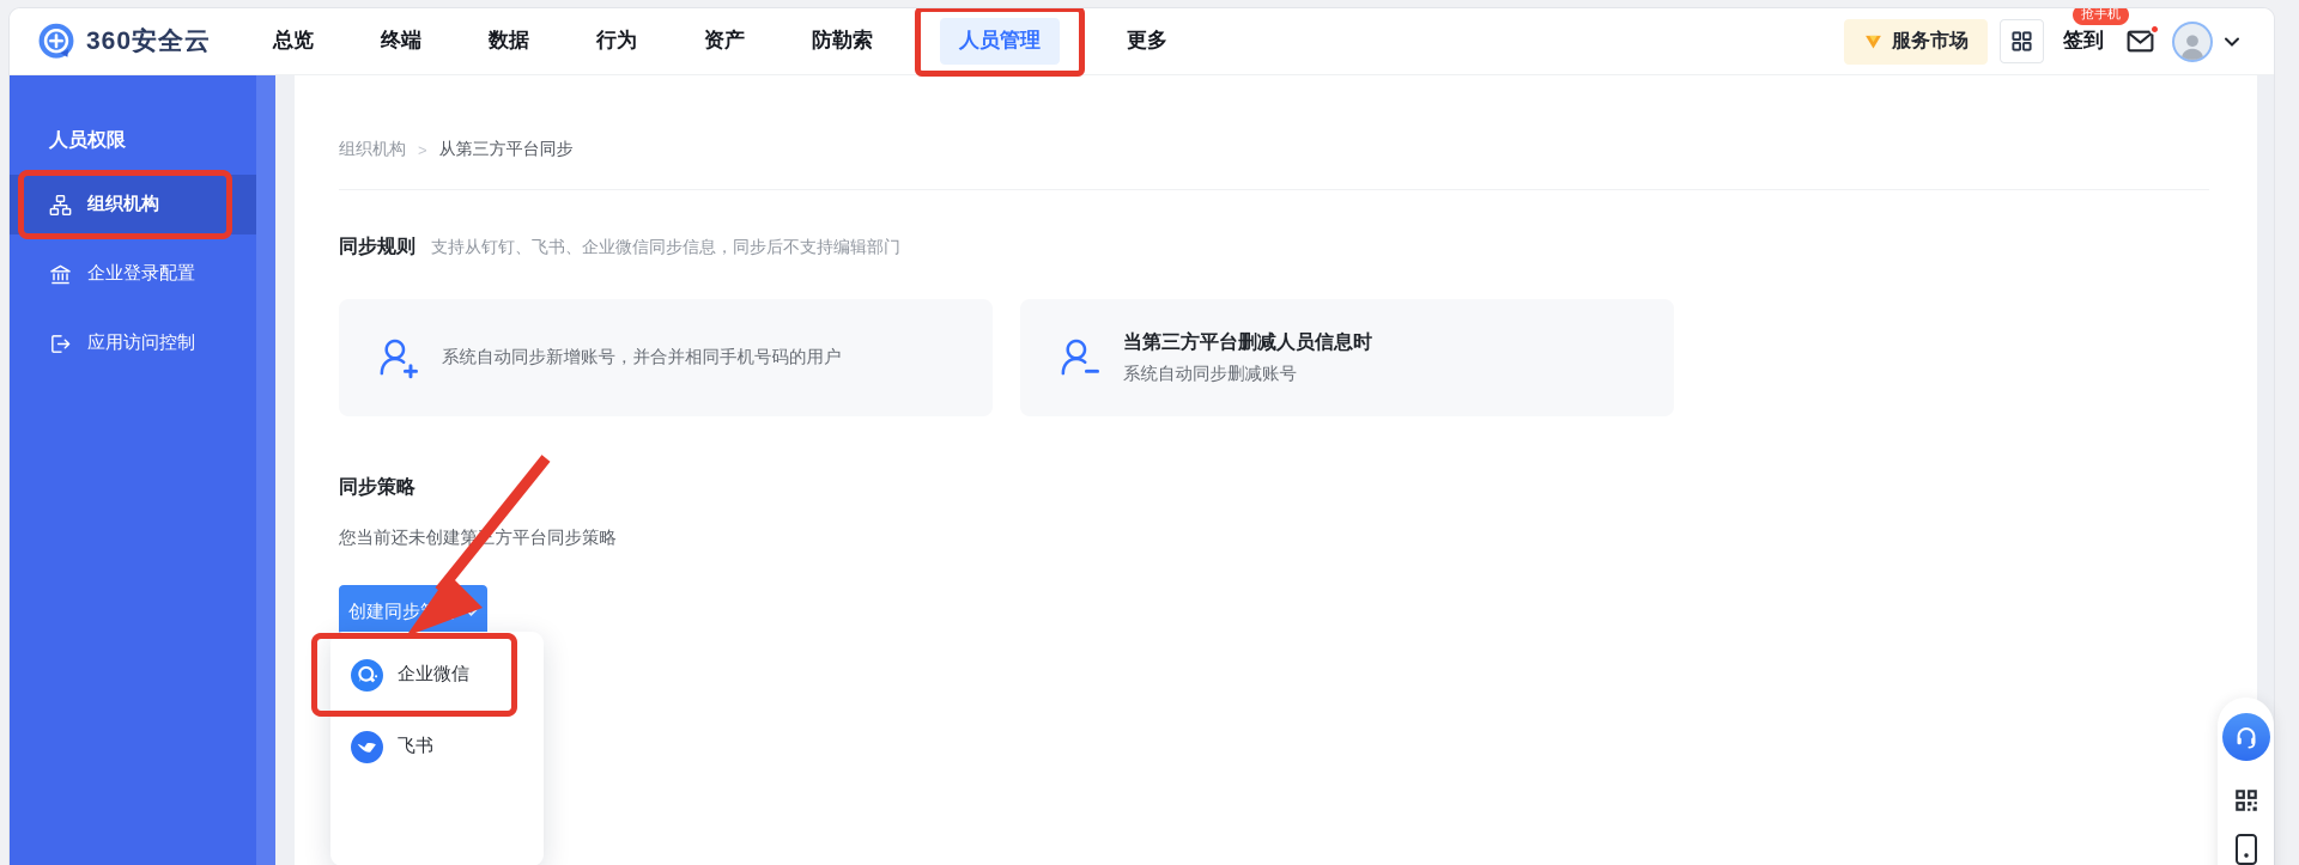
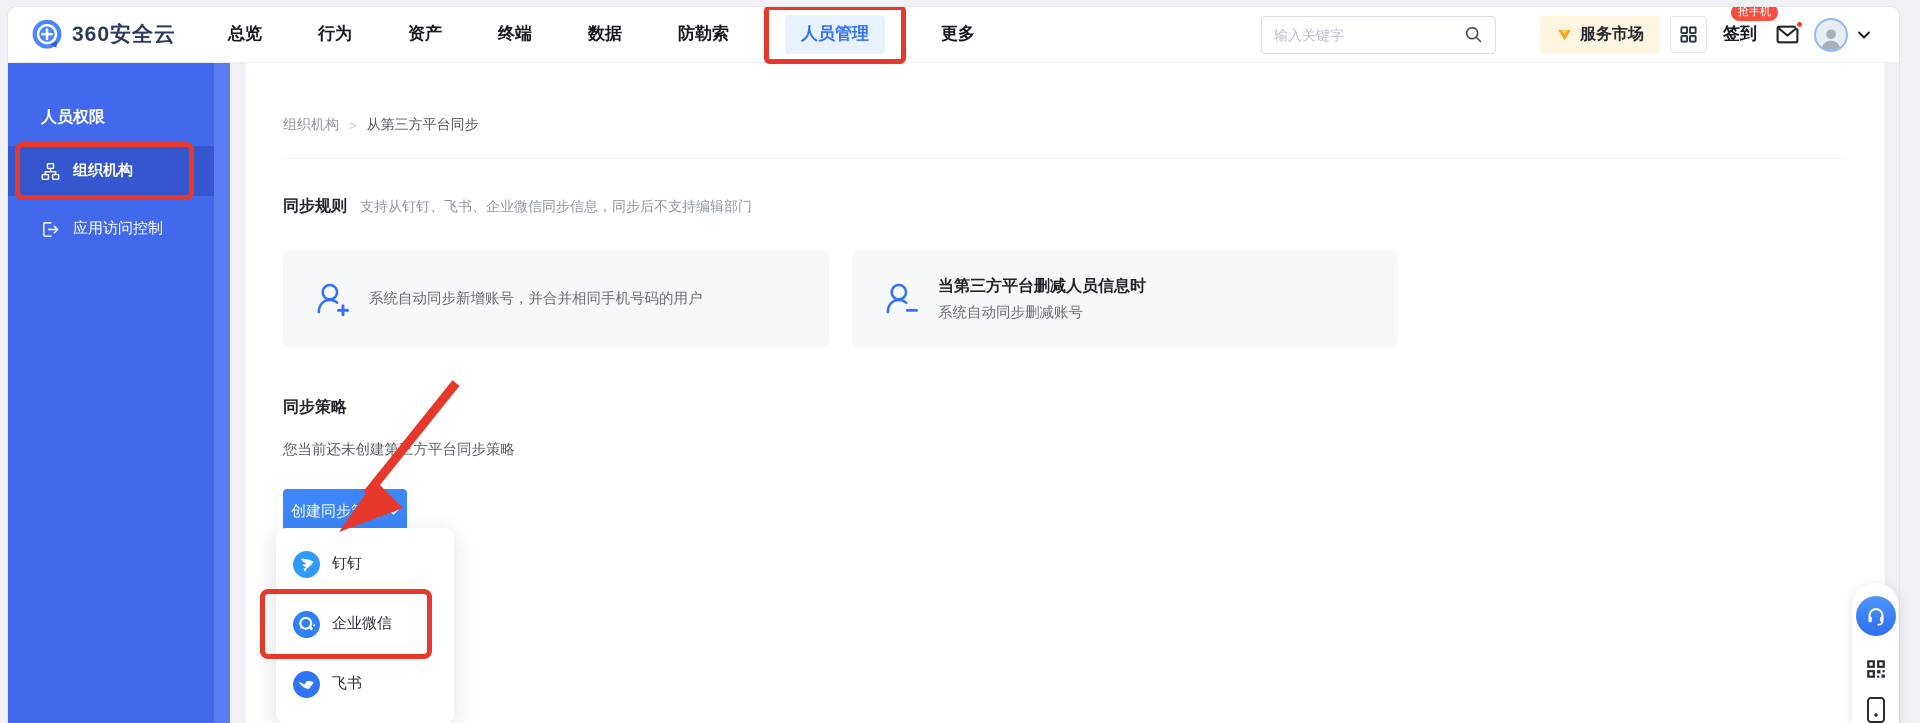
  360安全云
  总览
- 终端
+ 行为
- 数据
+ 资产
- 行为
+ 终端
- 资产
+ 数据
  防勒索
  人员管理
  更多
+ 输入关键字
  服务市场
  抢手机
  签到
  人员权限
  组织机构
- 企业登录配置
  应用访问控制
  组织机构
  >
  从第三方平台同步
  同步规则
  支持从钉钉、飞书、企业微信同步信息，同步后不支持编辑部门
  系统自动同步新增账号，并合并相同手机号码的用户
  当第三方平台删减人员信息时
  系统自动同步删减账号
  同步策略
  您当前还未创建第方平台同步策略
+ 钉钉
  企业微信
  飞书
